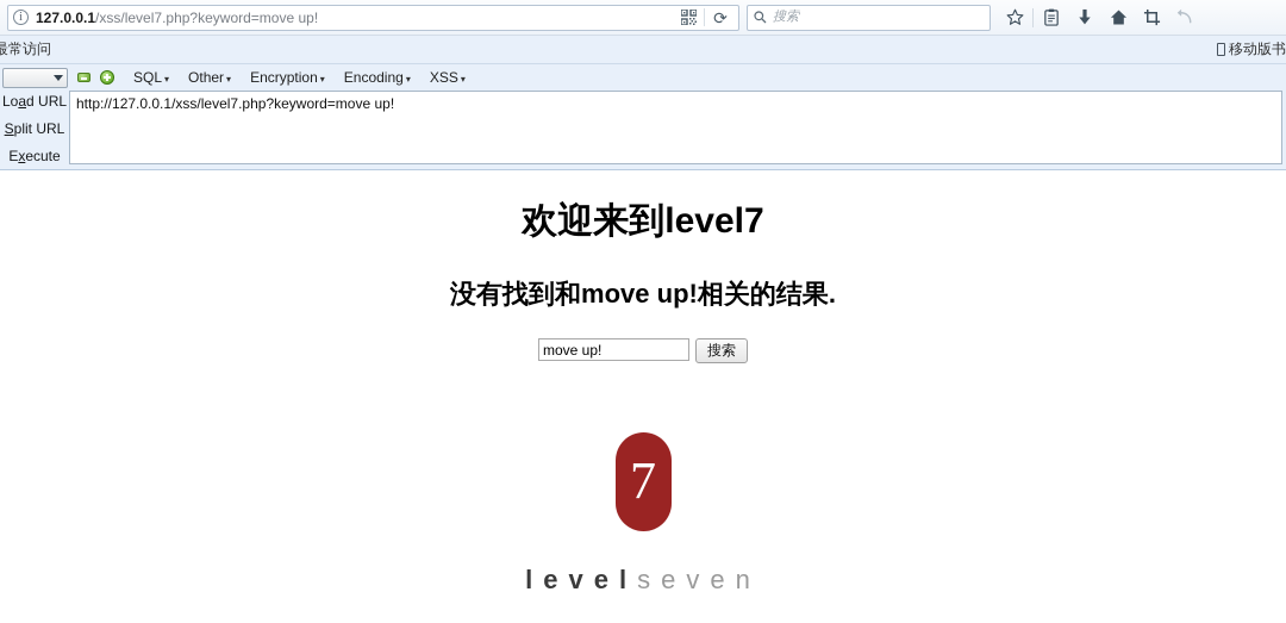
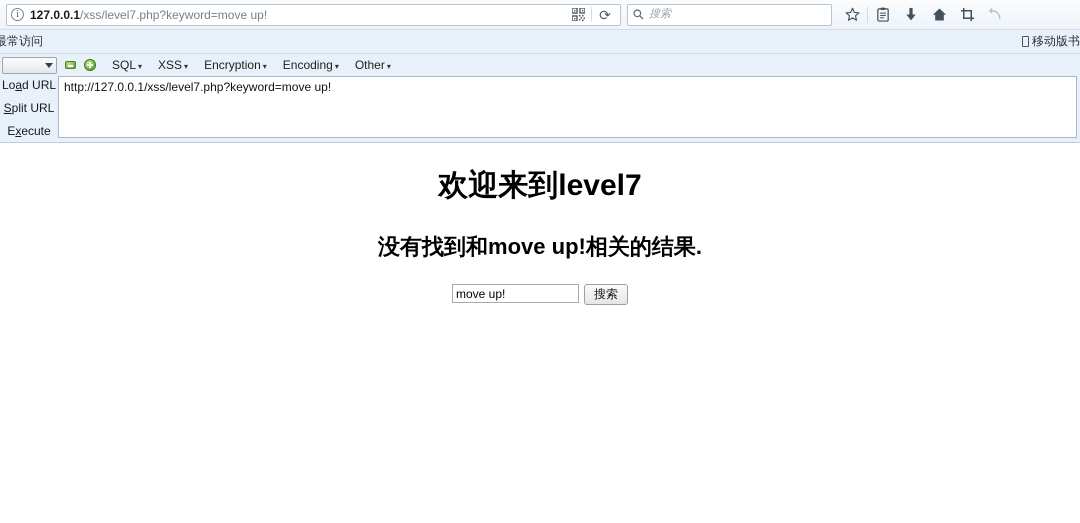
  i
  127.0.0.1/xss/level7.php?keyword=move up!
  ⟳
  搜索
  最常访问
  移动版书
  SQL ▾
- Other ▾
+ XSS ▾
  Encryption ▾
  Encoding ▾
- XSS ▾
+ Other ▾
  Load URL
  Split URL
  Execute
  http://127.0.0.1/xss/level7.php?keyword=move up!
  欢迎来到level7
  没有找到和move up!相关的结果.
  move up!
  搜索
- 7
- levelseven
